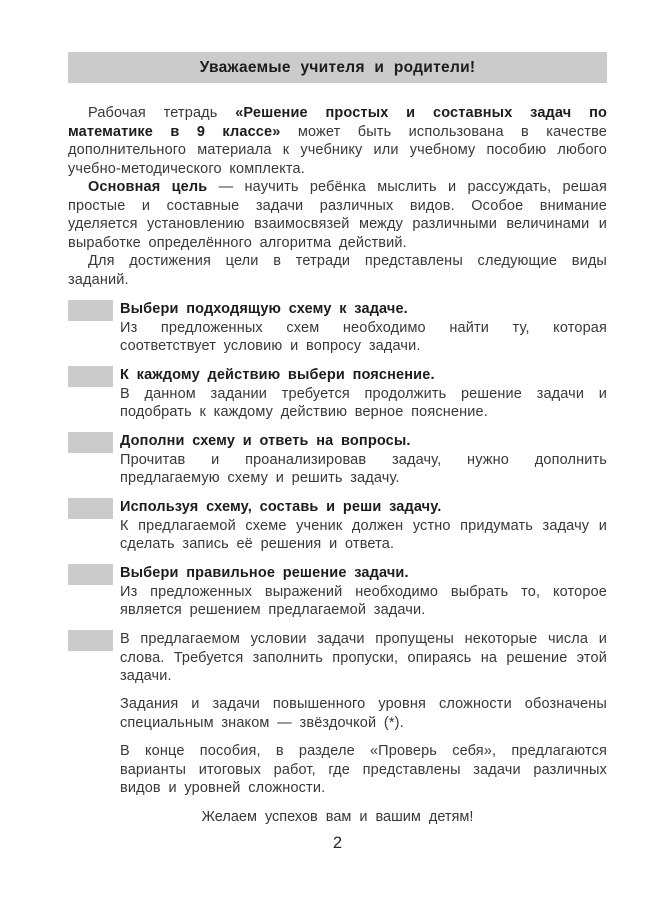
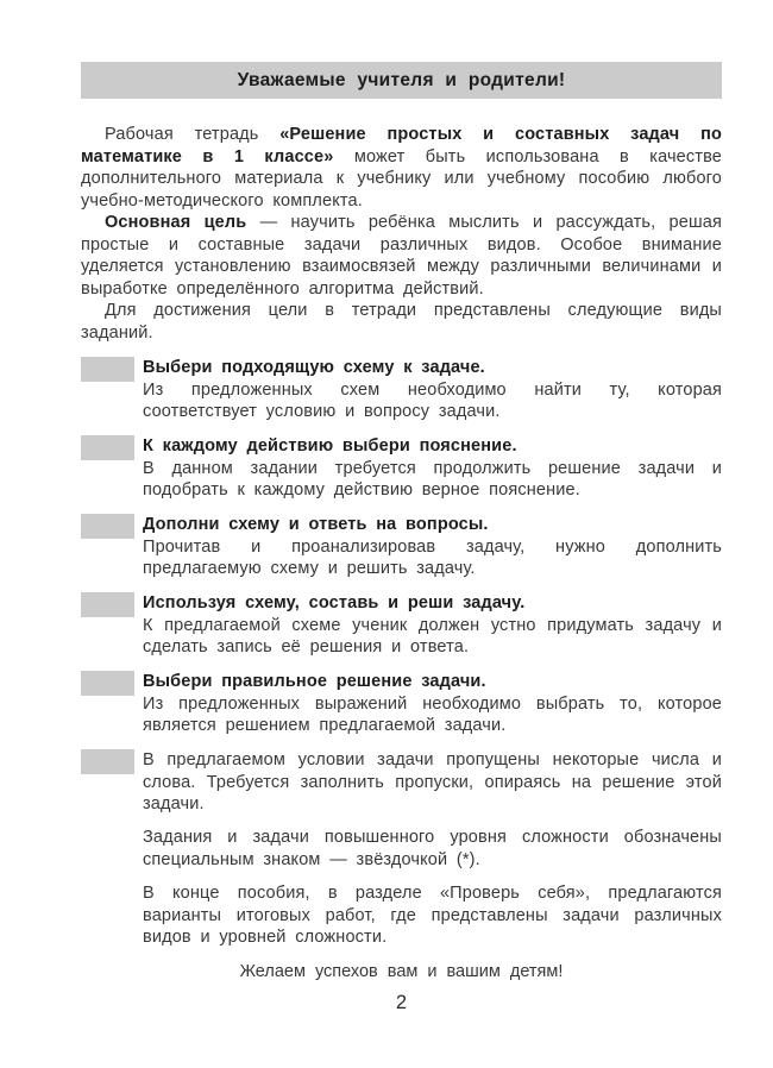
  Уважаемые учителя и родители!
- Рабочая тетрадь «Решение простых и составных задач по математике в 9 классе» может быть использована в качестве дополнительного материала к учебнику или учебному пособию любого учебно-методического комплекта.
+ Рабочая тетрадь «Решение простых и составных задач по математике в 1 классе» может быть использована в качестве дополнительного материала к учебнику или учебному пособию любого учебно-методического комплекта.
  Основная цель — научить ребёнка мыслить и рассуждать, решая простые и составные задачи различных видов. Особое внимание уделяется установлению взаимосвязей между различными величинами и выработке определённого алгоритма действий.
  Для достижения цели в тетради представлены следующие виды заданий.
  Выбери подходящую схему к задаче.
  Из предложенных схем необходимо найти ту, которая соответствует условию и вопросу задачи.
  К каждому действию выбери пояснение.
  В данном задании требуется продолжить решение задачи и подобрать к каждому действию верное пояснение.
  Дополни схему и ответь на вопросы.
  Прочитав и проанализировав задачу, нужно дополнить предлагаемую схему и решить задачу.
  Используя схему, составь и реши задачу.
  К предлагаемой схеме ученик должен устно придумать задачу и сделать запись её решения и ответа.
  Выбери правильное решение задачи.
  Из предложенных выражений необходимо выбрать то, которое является решением предлагаемой задачи.
  В предлагаемом условии задачи пропущены некоторые числа и слова. Требуется заполнить пропуски, опираясь на решение этой задачи.
  Задания и задачи повышенного уровня сложности обозначены специальным знаком — звёздочкой (*).
  В конце пособия, в разделе «Проверь себя», предлагаются варианты итоговых работ, где представлены задачи различных видов и уровней сложности.
  Желаем успехов вам и вашим детям!
  2
